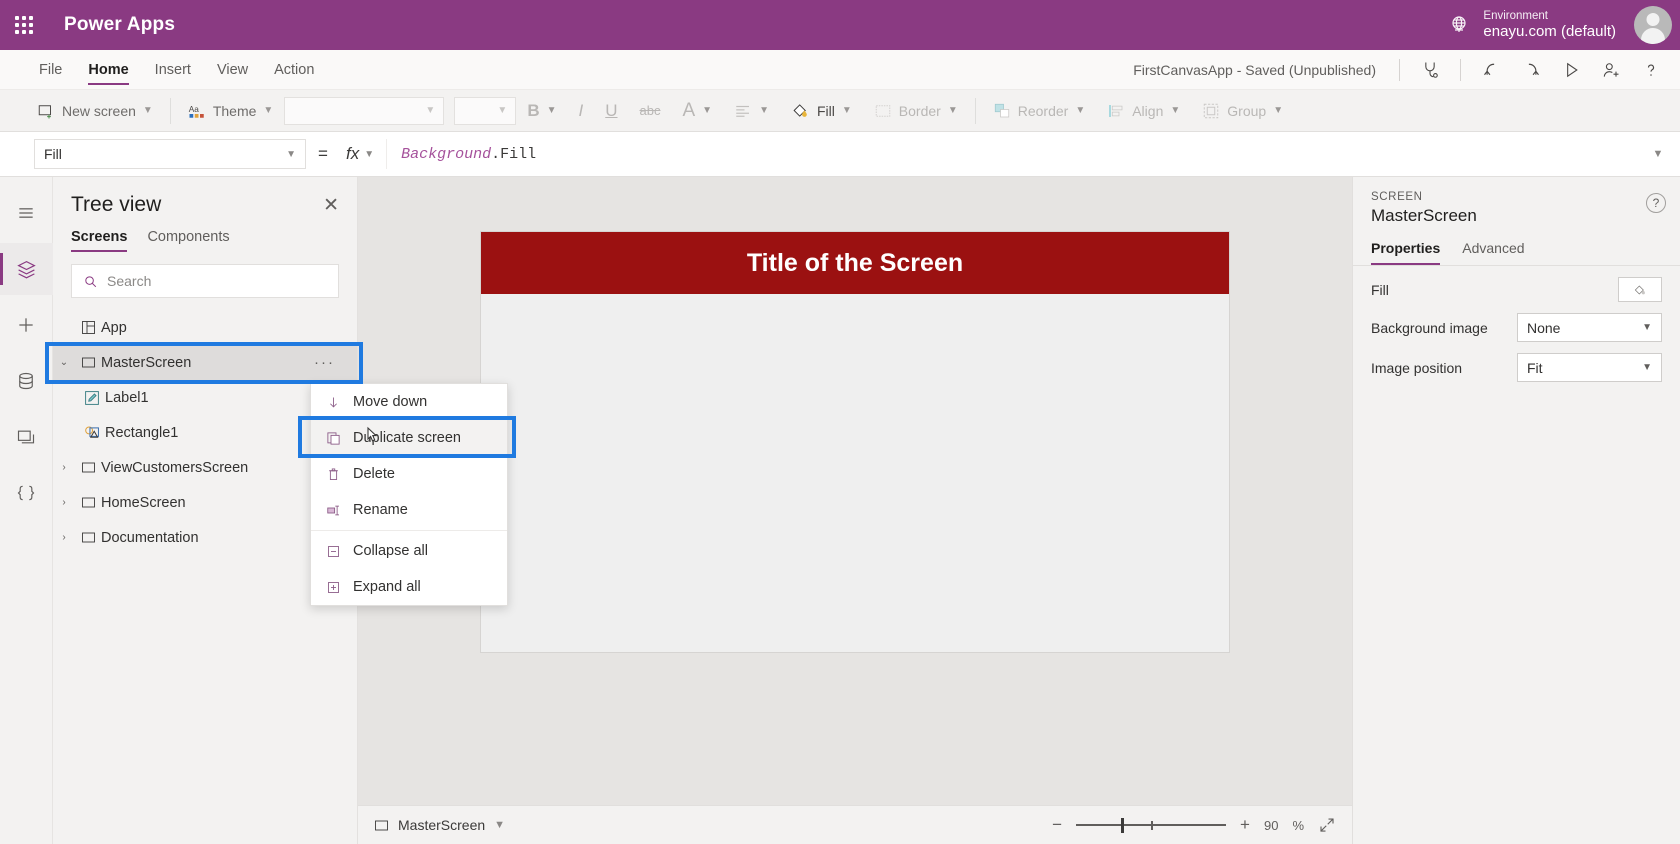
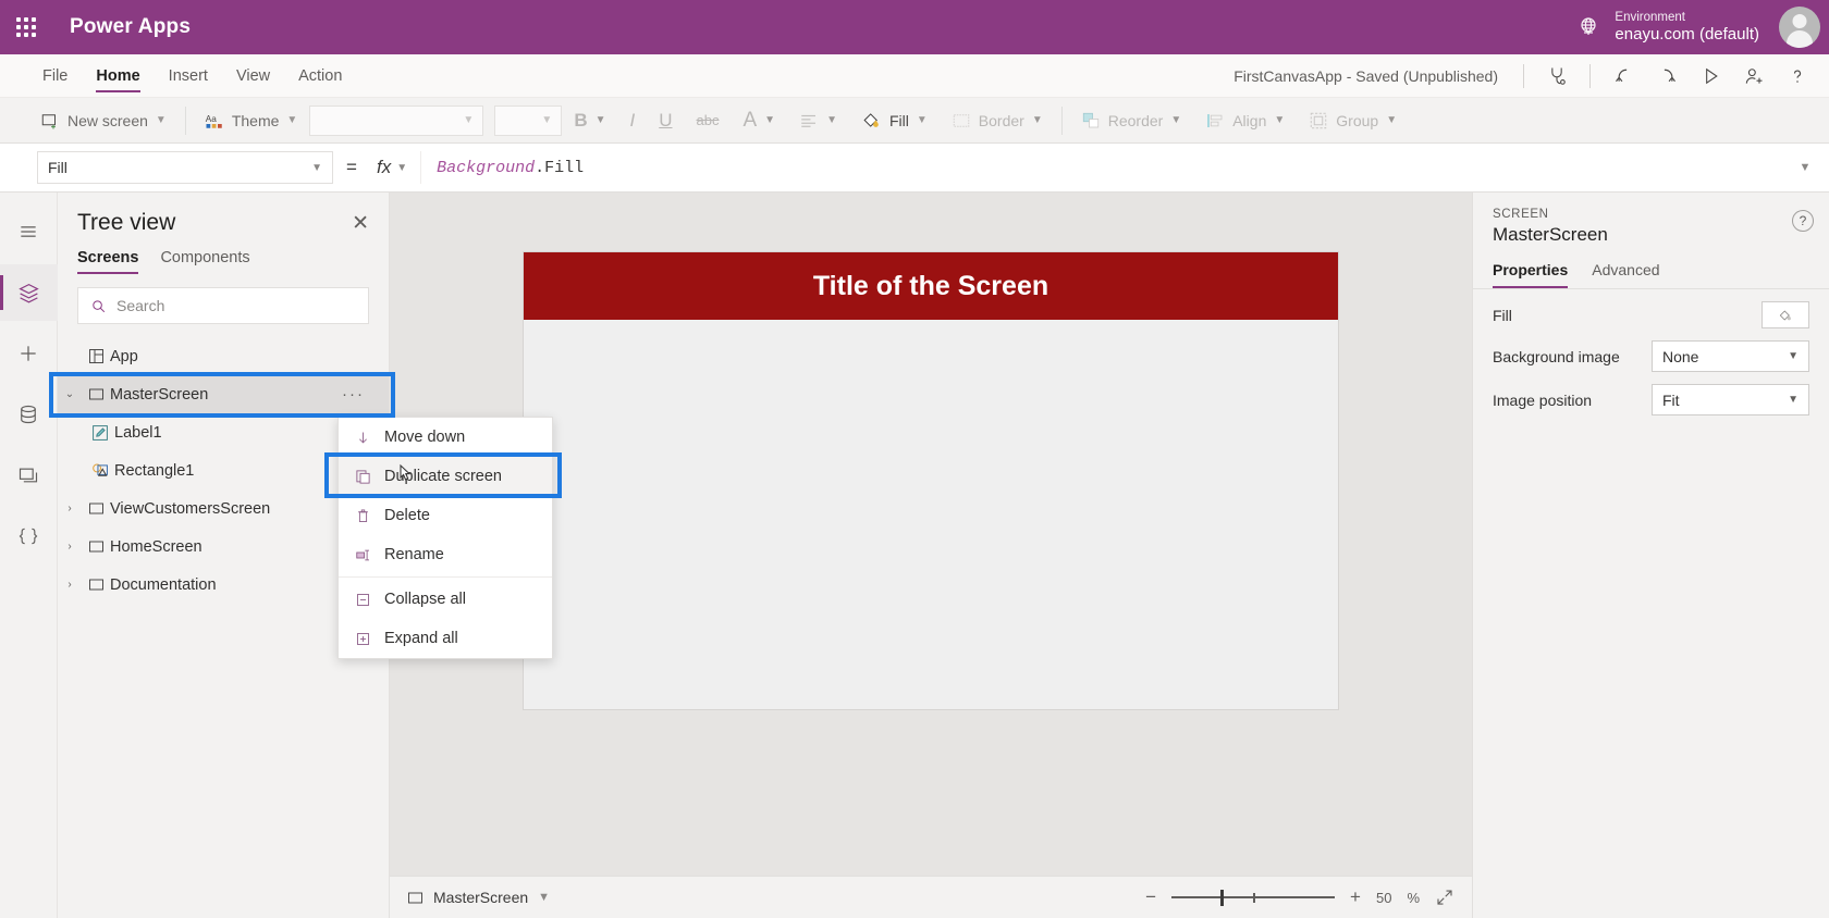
  Power Apps
  Environment
  enayu.com (default)
  File
  Home
  Insert
  View
  Action
  FirstCanvasApp - Saved (Unpublished)
  New screen
  ▼
  Aa
  Theme
  ▼
  ▼
  ▼
  B
  ▼
  I
  U
  abc
  A
  ▼
  ▼
  Fill
  ▼
  Border
  ▼
  Reorder
  ▼
  Align
  ▼
  Group
  ▼
  Fill
  ▼
  =
  fx
  ▼
  Background
  .Fill
  ▼
  Tree view
  ✕
  Screens
  Components
  Search
  App
  ⌄
  MasterScreen
  ···
  Label1
  Rectangle1
  ›
  ViewCustomersScreen
  ›
  HomeScreen
  ›
  Documentation
  Title of the Screen
  MasterScreen
  ▼
  −
  +
- 90
+ 50
  %
  SCREEN
  MasterScreen
  ?
  Properties
  Advanced
  Fill
  Background image
  None
  ▼
  Image position
  Fit
  ▼
  Move down
  Dplicate screen
  Delete
  Rename
  Collapse all
  Expand all
